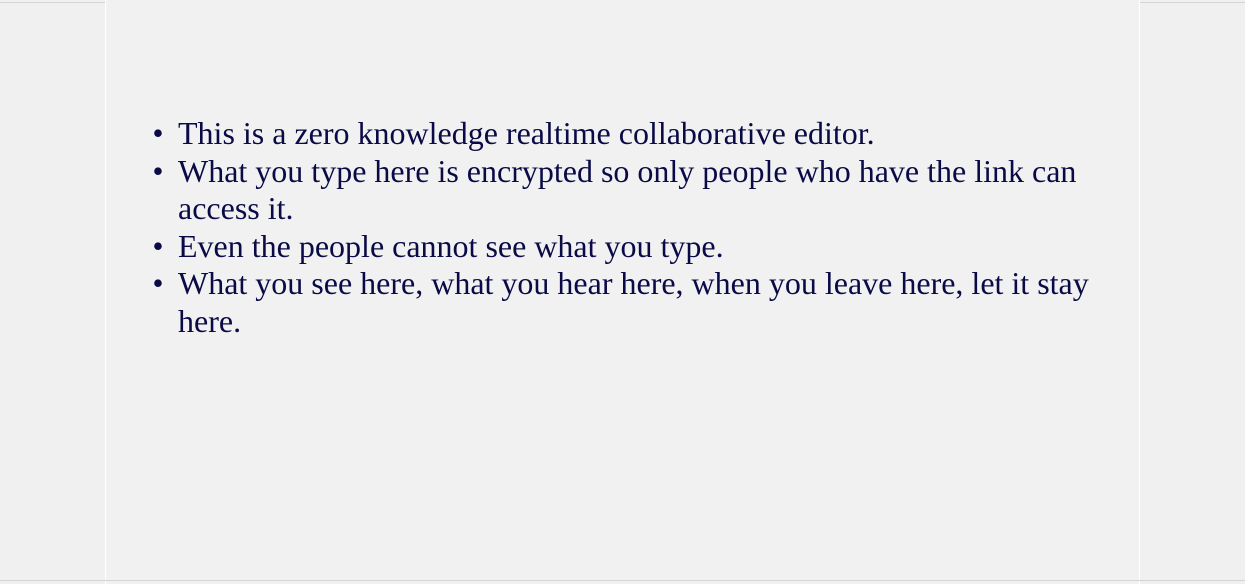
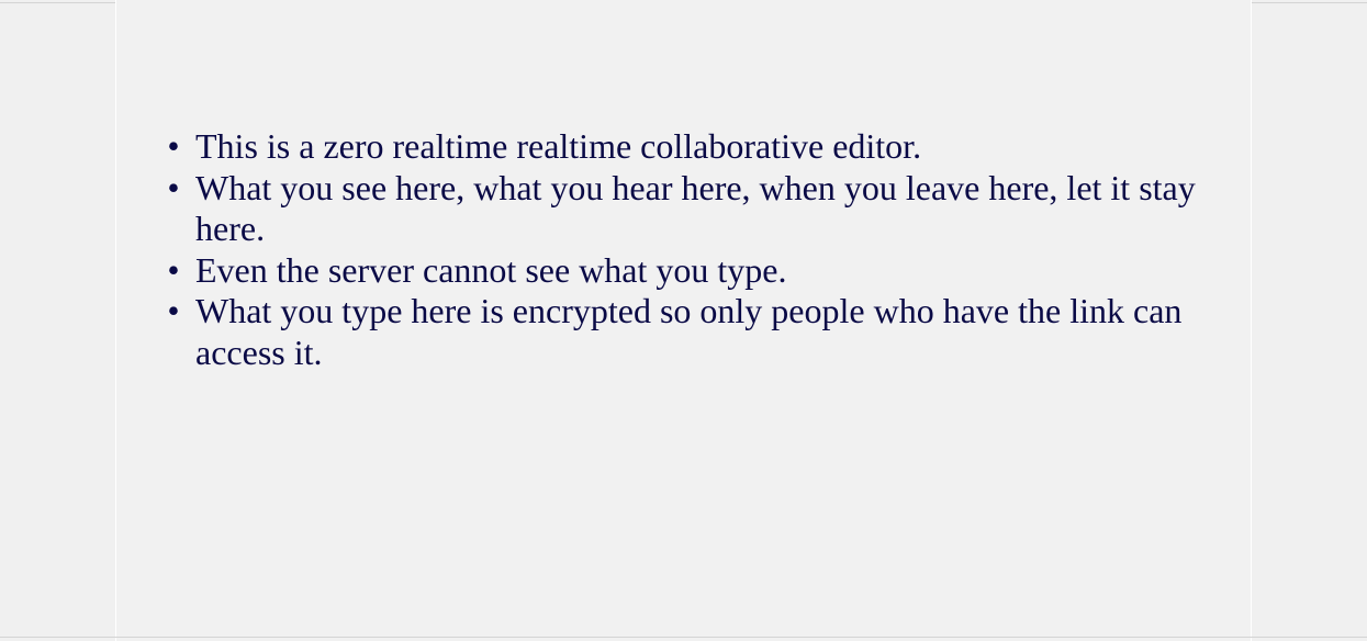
  •
- This is a zero knowledge realtime collaborative editor.
+ This is a zero realtime realtime collaborative editor.
  •
- What you type here is encrypted so only people who have the link can access it.
+ What you see here, what you hear here, when you leave here, let it stay here.
  •
- Even the people cannot see what you type.
+ Even the server cannot see what you type.
  •
- What you see here, what you hear here, when you leave here, let it stay here.
+ What you type here is encrypted so only people who have the link can access it.
